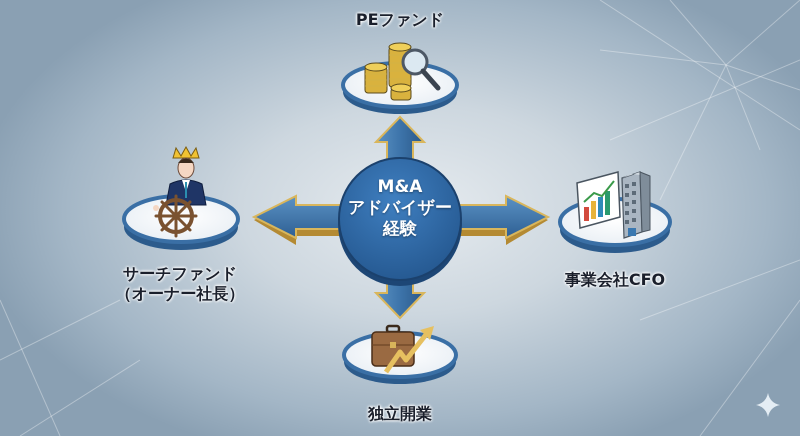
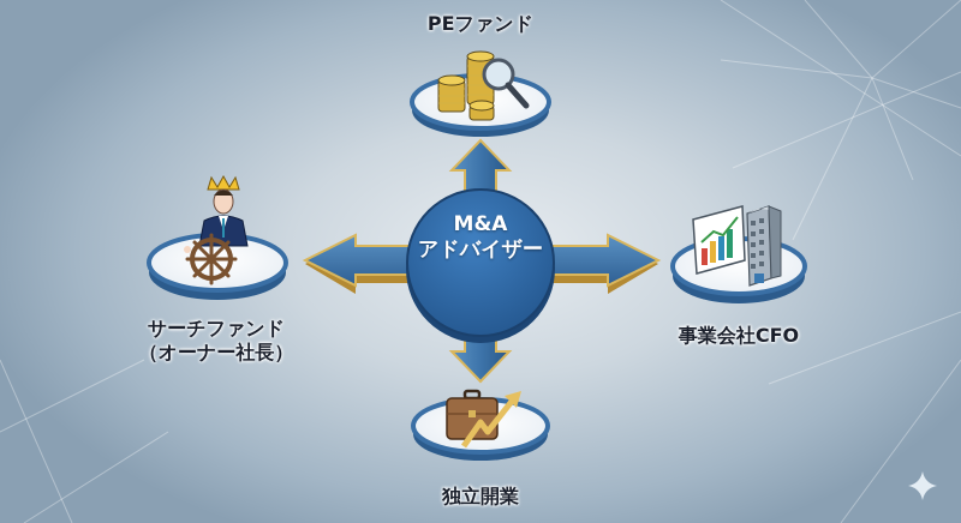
  PEファンド
  サーチファンド
  （オーナー社長）
  事業会社CFO
  独立開業
  M&A
  アドバイザー
- 経験
